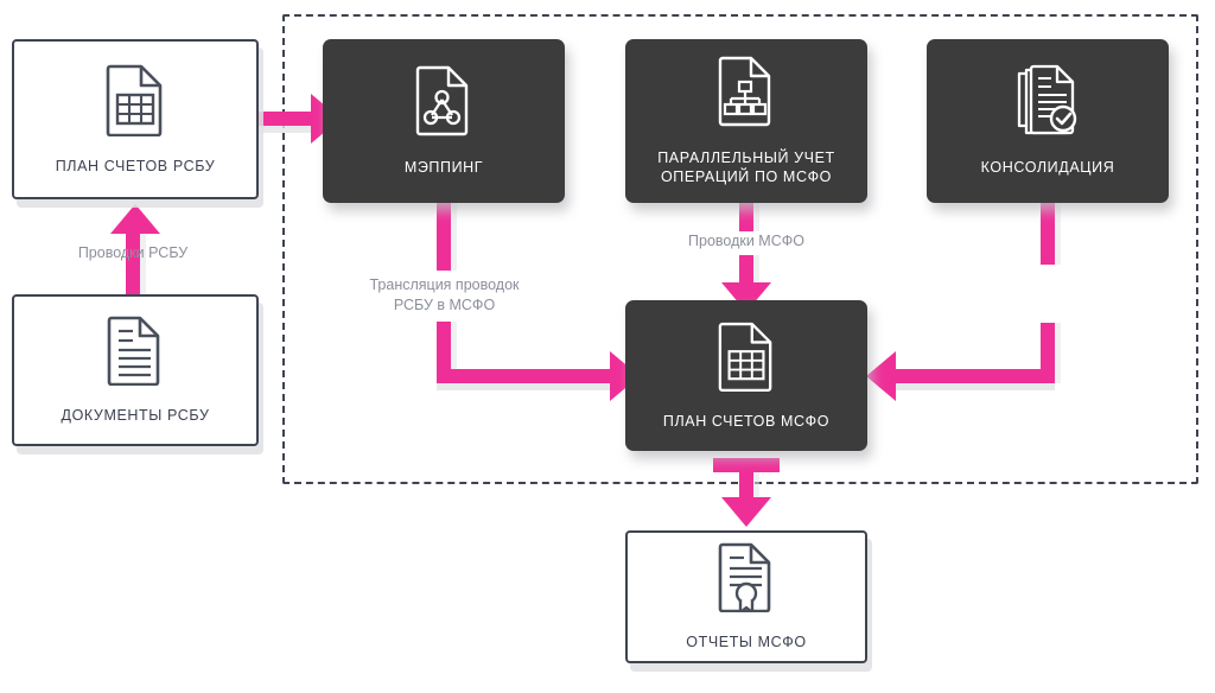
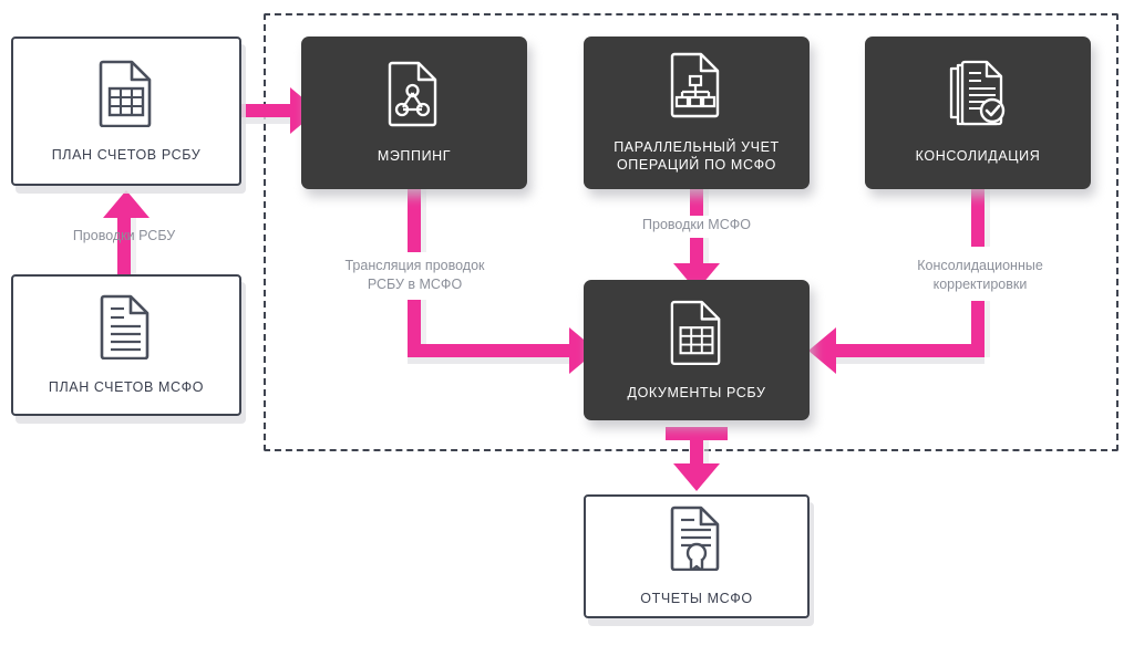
  Проводки РСБУ
  Трансляция проводок
  РСБУ в МСФО
  Проводки МСФО
+ Консолидационные
+ корректировки
  ПЛАН СЧЕТОВ РСБУ
- ДОКУМЕНТЫ РСБУ
+ ПЛАН СЧЕТОВ МСФО
  МЭППИНГ
  ПАРАЛЛЕЛЬНЫЙ УЧЕТ ОПЕРАЦИЙ ПО МСФО
  КОНСОЛИДАЦИЯ
- ПЛАН СЧЕТОВ МСФО
+ ДОКУМЕНТЫ РСБУ
  ОТЧЕТЫ МСФО
